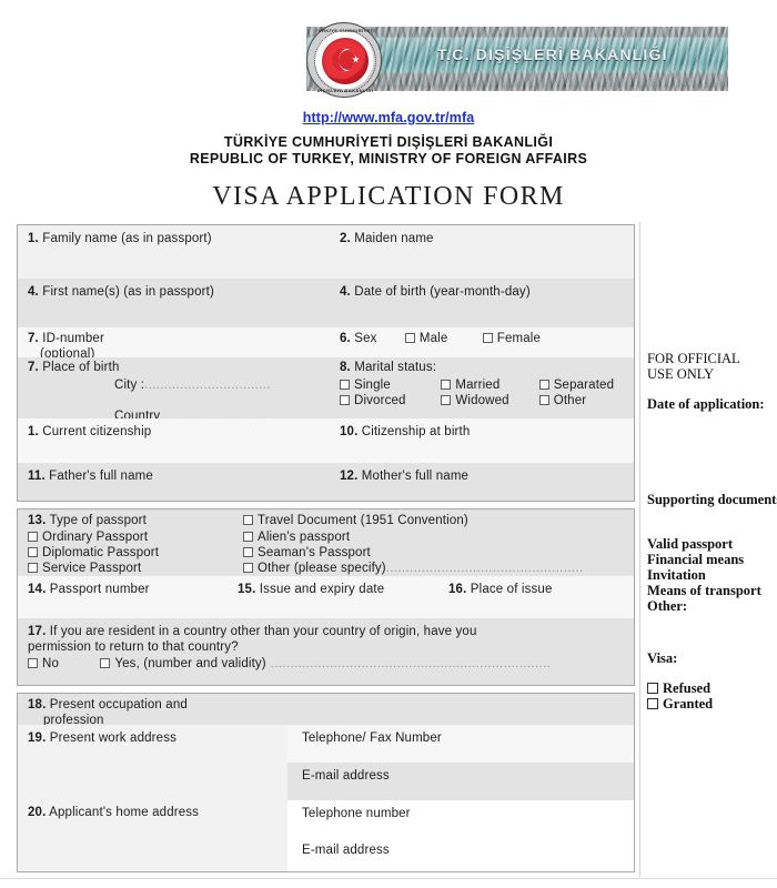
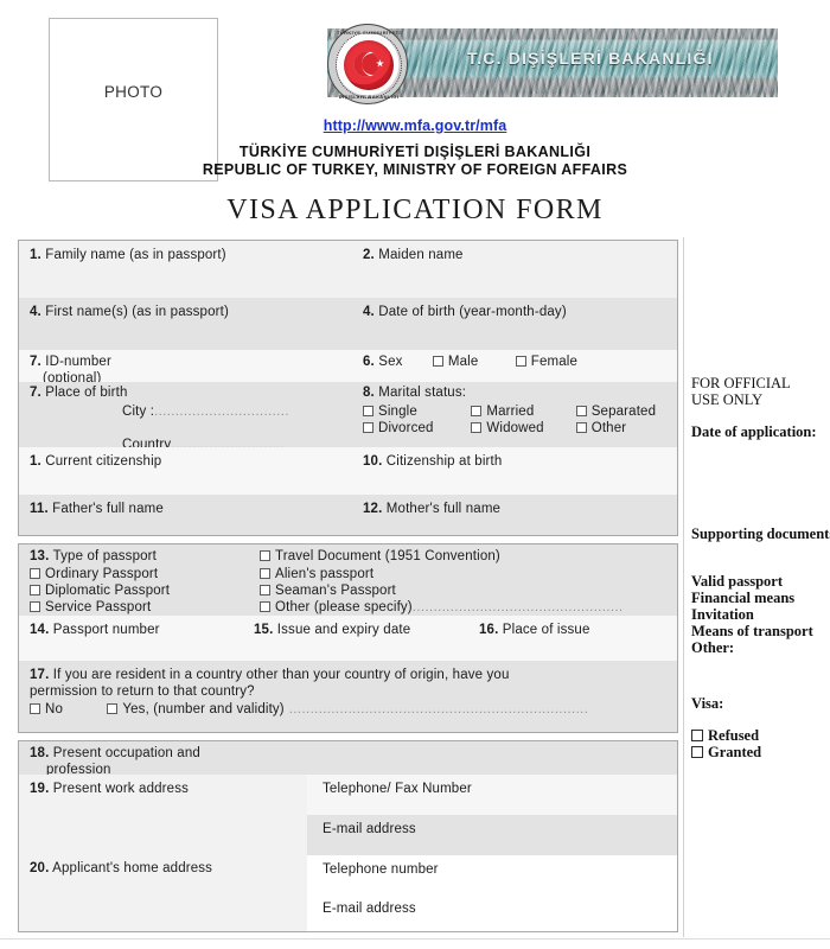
+ PHOTO
  T.C. DIŞİŞLERİ BAKANLIĞI
  http://www.mfa.gov.tr/mfa
  TÜRKİYE CUMHURİYETİ DIŞİŞLERİ BAKANLIĞI
  REPUBLIC OF TURKEY, MINISTRY OF FOREIGN AFFAIRS
  VISA APPLICATION FORM
  1. Family name (as in passport)
  2. Maiden name
  4. First name(s) (as in passport)
  4. Date of birth (year-month-day)
  7. ID-number
  (optional)
  6. Sex Male Female
  7. Place of birth
  City :................................
  Country...........................
  8. Marital status:
  Single Married Separated
  Divorced Widowed Other
  1. Current citizenship
  10. Citizenship at birth
  11. Father's full name
  12. Mother's full name
  13. Type of passport
  Ordinary Passport
  Diplomatic Passport
  Service Passport
  Travel Document (1951 Convention)
  Alien's passport
  Seaman's Passport
  Other (please specify)..................................................
  14. Passport number
  15. Issue and expiry date
  16. Place of issue
  17. If you are resident in a country other than your country of origin, have you
  permission to return to that country?
  No Yes, (number and validity) .......................................................................
  18. Present occupation and
  profession
  Telephone/ Fax Number
  E-mail address
  19. Present work address
  Telephone number
  E-mail address
  20. Applicant's home address
  FOR OFFICIAL
  USE ONLY
  Date of application:
  Supporting document
  Valid passport
  Financial means
  Invitation
  Means of transport
  Other:
  Visa:
  Refused
  Granted
